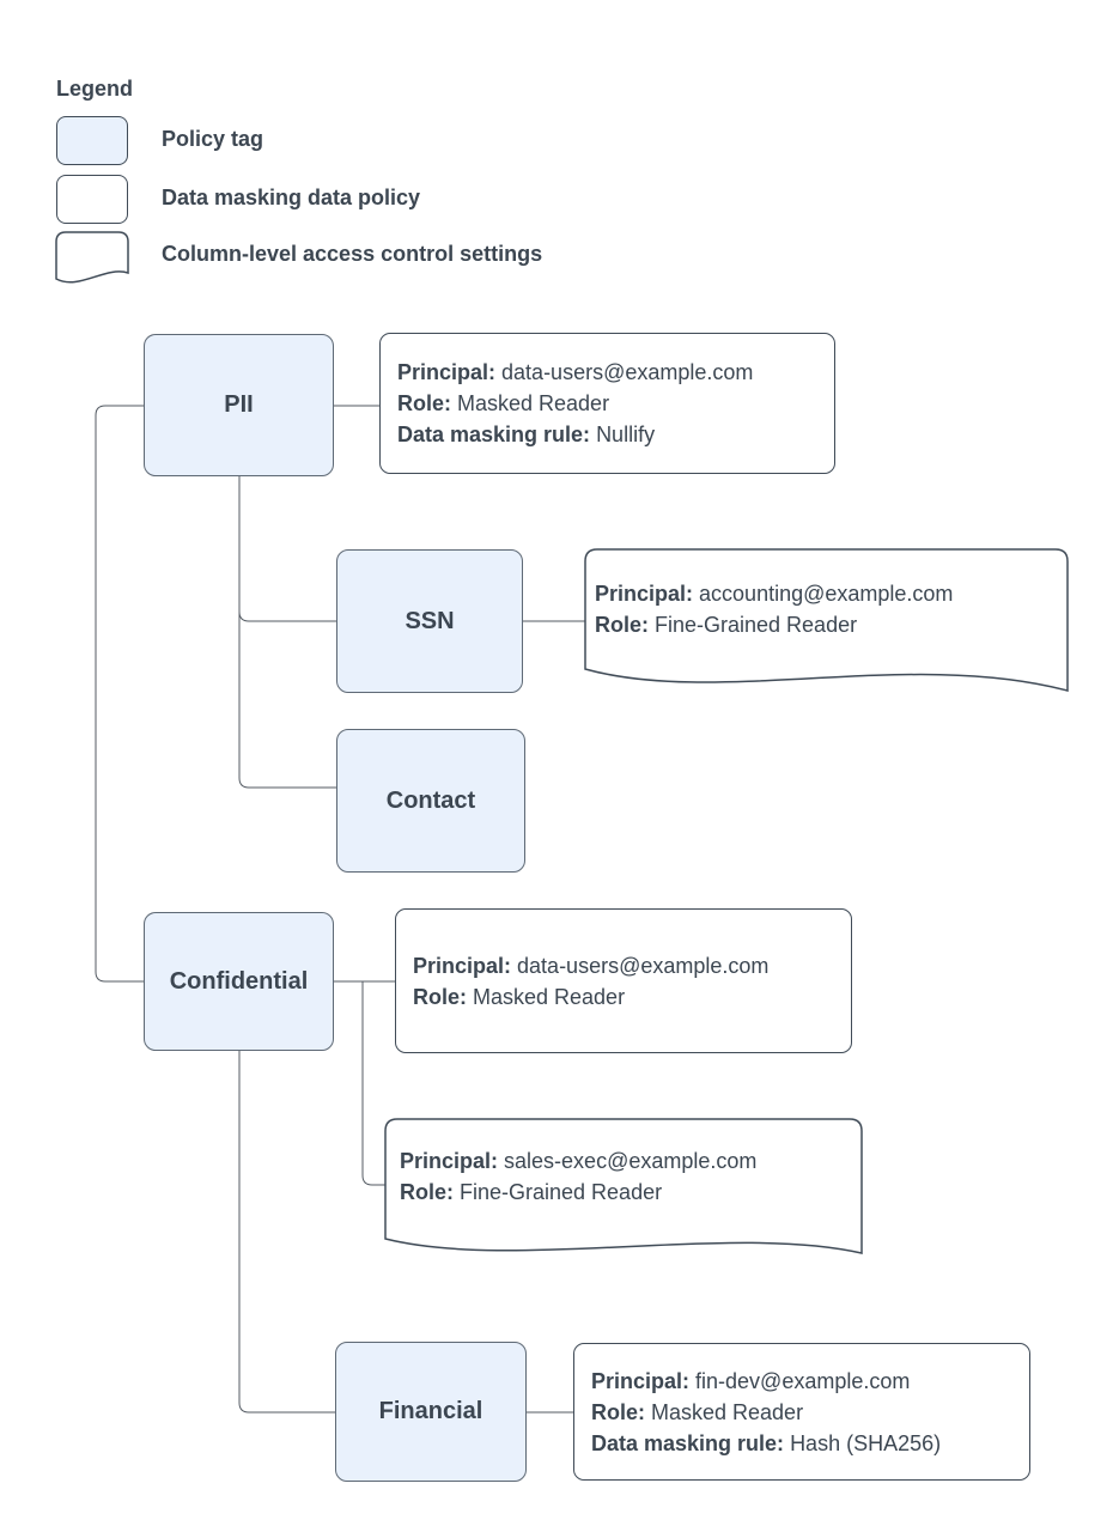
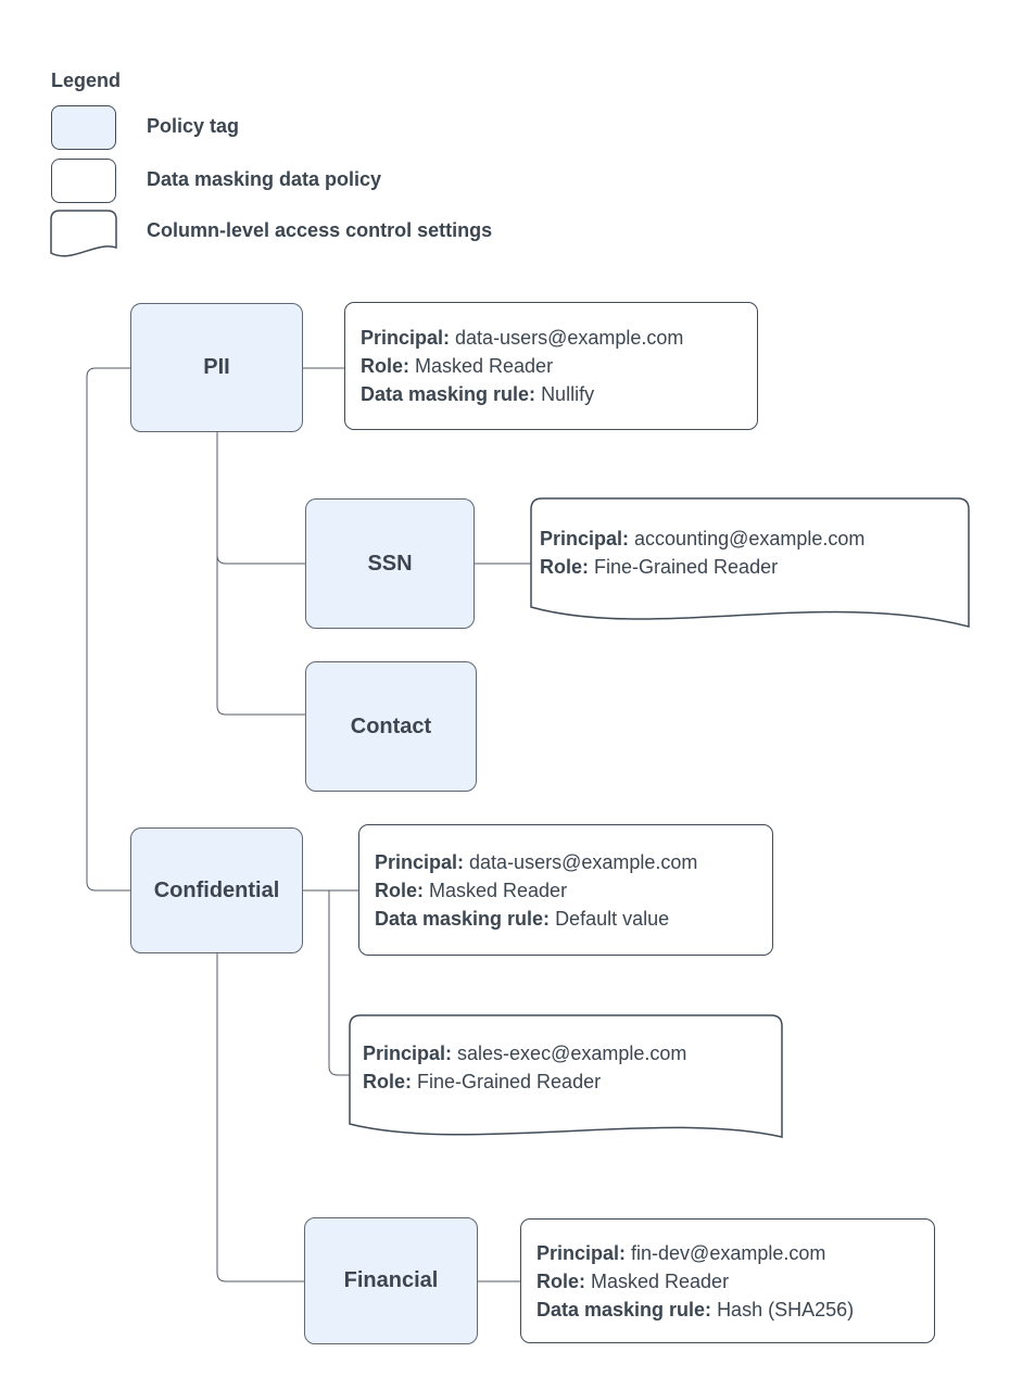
  Legend
  Policy tag
  Data masking data policy
  Column-level access control settings
  PII
  SSN
  Contact
  Confidential
  Financial
  Principal: data-users@example.com
  Role: Masked Reader
  Data masking rule: Nullify
  Principal: data-users@example.com
  Role: Masked Reader
+ Data masking rule: Default value
  Principal: fin-dev@example.com
  Role: Masked Reader
  Data masking rule: Hash (SHA256)
  Principal: accounting@example.com
  Role: Fine-Grained Reader
  Principal: sales-exec@example.com
  Role: Fine-Grained Reader
